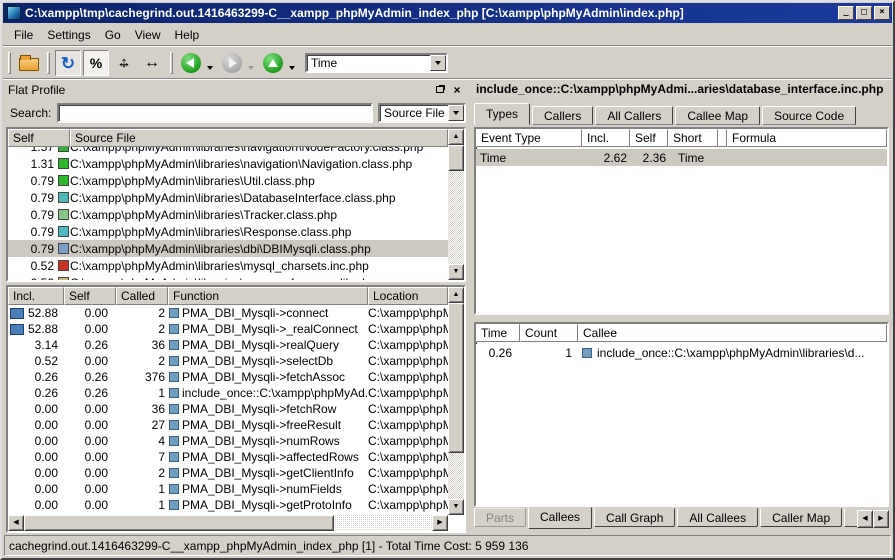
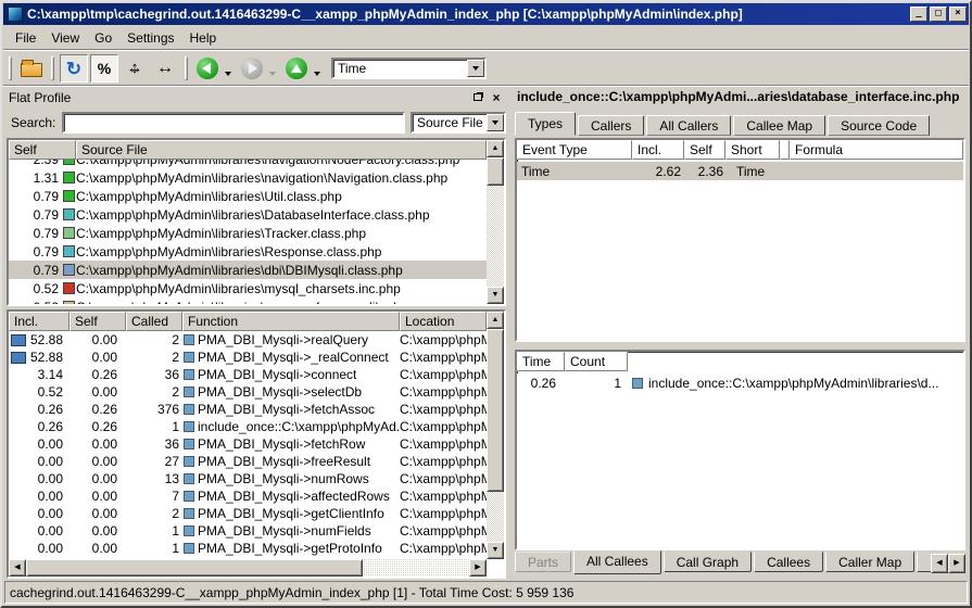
  C:\xampp\tmp\cachegrind.out.1416463299-C__xampp_phpMyAdmin_index_php [C:\xampp\phpMyAdmin\index.php]
  _
  □
  ×
  File
- Settings
+ View
  Go
- View
+ Settings
  Help
  ↻
  %
  ↔
  ↕
  ↔
  Time
  Flat Profile
  ×
  Search:
  Source File
  Self
  Source File
- 1.57
+ 2.39
  C:\xampp\phpMyAdmin\libraries\navigation\NodeFactory.class.php
  1.31
  C:\xampp\phpMyAdmin\libraries\navigation\Navigation.class.php
  0.79
  C:\xampp\phpMyAdmin\libraries\Util.class.php
  0.79
  C:\xampp\phpMyAdmin\libraries\DatabaseInterface.class.php
  0.79
  C:\xampp\phpMyAdmin\libraries\Tracker.class.php
  0.79
  C:\xampp\phpMyAdmin\libraries\Response.class.php
  0.79
  C:\xampp\phpMyAdmin\libraries\dbi\DBIMysqli.class.php
  0.52
  C:\xampp\phpMyAdmin\libraries\mysql_charsets.inc.php
  Incl.
  Self
  Called
  Function
  Location
  52.88
  0.00
  2
- PMA_DBI_Mysqli->connect
+ PMA_DBI_Mysqli->realQuery
  C:\xampp\php
  52.88
  0.00
  2
  PMA_DBI_Mysqli->_realConnect
  C:\xampp\php
  3.14
  0.26
  36
- PMA_DBI_Mysqli->realQuery
+ PMA_DBI_Mysqli->connect
  C:\xampp\php
  0.52
  0.00
  2
  PMA_DBI_Mysqli->selectDb
  C:\xampp\php
  0.26
  0.26
  376
  PMA_DBI_Mysqli->fetchAssoc
  C:\xampp\php
  0.26
  0.26
  1
  include_once::C:\xampp\phpMyAd.
  C:\xampp\php
  0.00
  0.00
  36
  PMA_DBI_Mysqli->fetchRow
  C:\xampp\php
  0.00
  0.00
  27
  PMA_DBI_Mysqli->freeResult
  C:\xampp\php
  0.00
  0.00
- 4
+ 13
  PMA_DBI_Mysqli->numRows
  C:\xampp\php
  0.00
  0.00
  7
  PMA_DBI_Mysqli->affectedRows
  C:\xampp\php
  0.00
  0.00
  2
  PMA_DBI_Mysqli->getClientInfo
  C:\xampp\php
  0.00
  0.00
  1
  PMA_DBI_Mysqli->numFields
  C:\xampp\php
  0.00
  0.00
  1
  PMA_DBI_Mysqli->getProtoInfo
  C:\xampp\php
  include_once::C:\xampp\phpMyAdmi...aries\database_interface.inc.php
  Types
  Callers
  All Callers
  Callee Map
  Source Code
  Event Type
  Incl.
  Self
  Short
  Formula
  Time
  2.62
  2.36
  Time
  Time
  Count
- Callee
  0.26
  1
  include_once::C:\xampp\phpMyAdmin\libraries\d...
  Parts
- Callees
+ All Callees
  Call Graph
- All Callees
+ Callees
  Caller Map
  cachegrind.out.1416463299-C__xampp_phpMyAdmin_index_php [1] - Total Time Cost: 5 959 136
